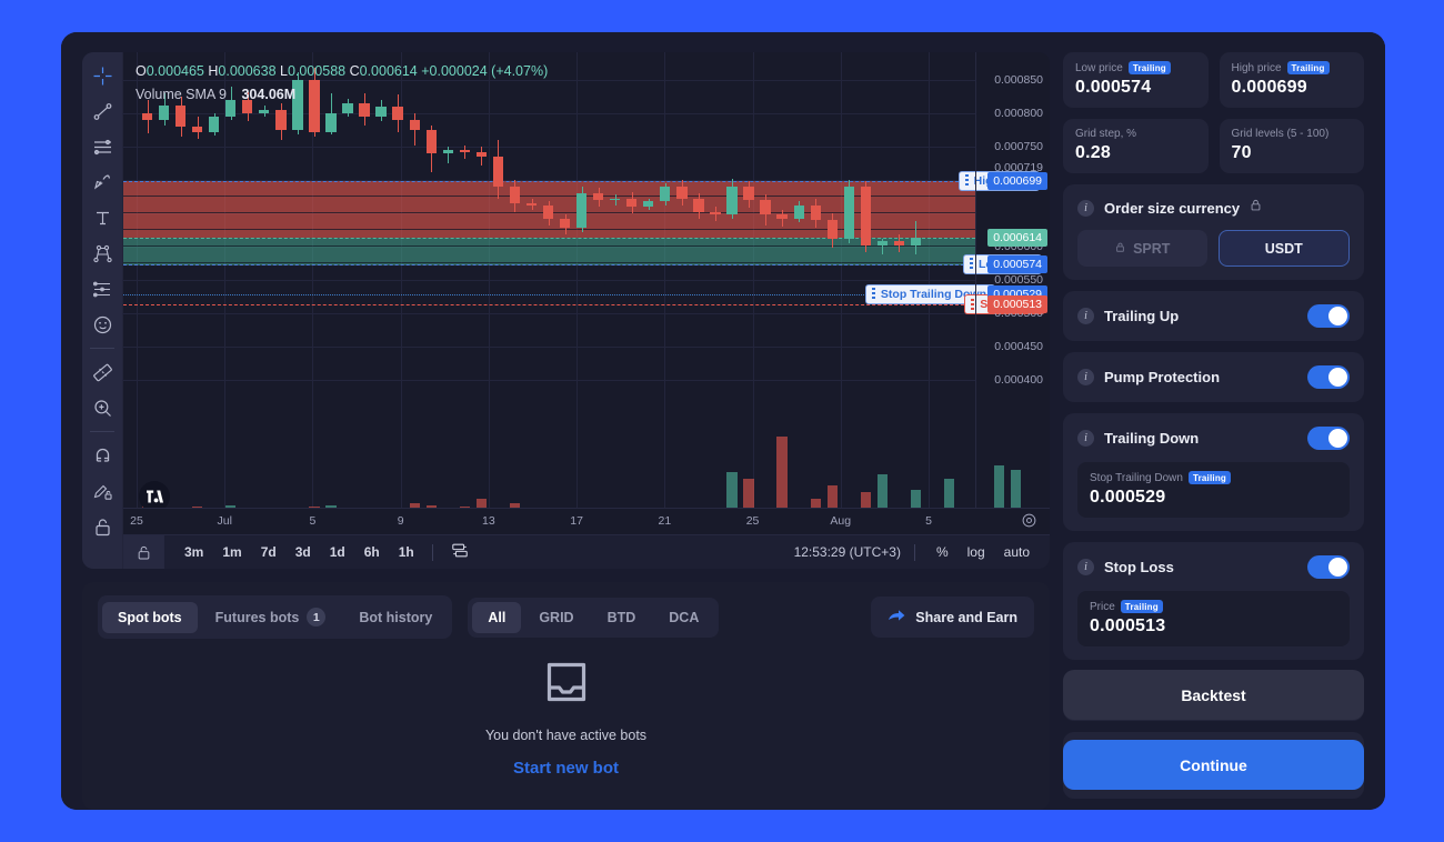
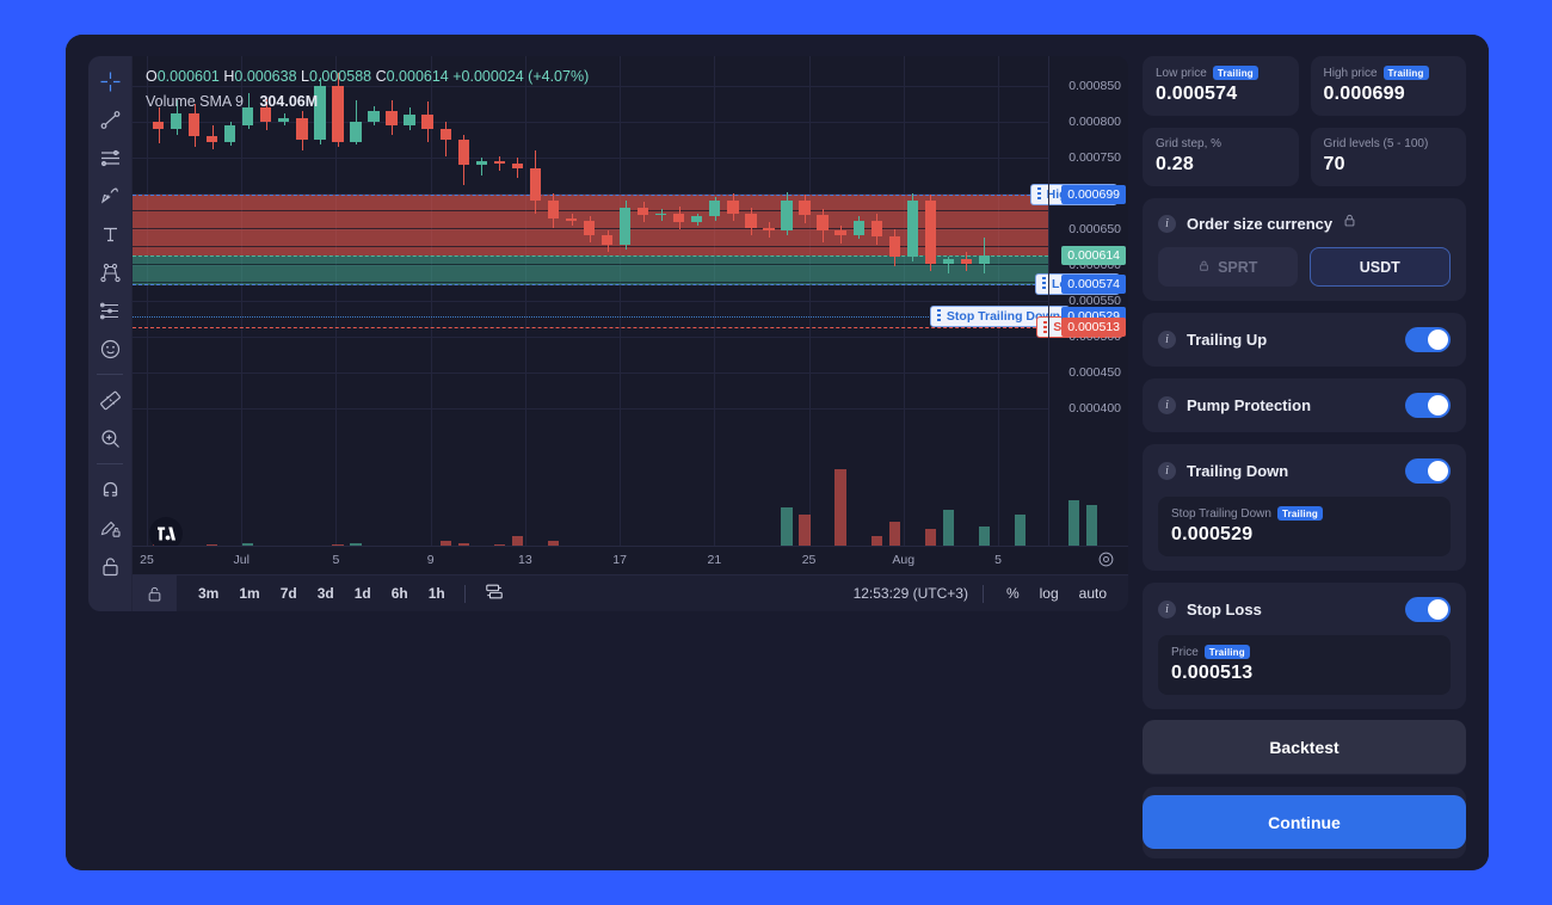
- O0.000465 H0.000638 L0.000588 C0.000614 +0.000024 (+4.07%)
+ O0.000601 H0.000638 L0.000588 C0.000614 +0.000024 (+4.07%)
  Volume SMA 9 304.06M
  Stop Trailing D
  0.000850
  0.000800
  0.000750
- 0.000719
+ 0.000650
  0.000600
  0.000550
  0.000450
  0.000400
  0.000699
  0.000614
  0.000574
  0.000529
  0.000513
  25
  Jul
  5
  9
  13
  17
  21
  25
  Aug
  5
  3m
  1m
  7d
  3d
  1d
  6h
  1h
  12:53:29 (UTC+3)
  %
  log
  auto
- Spot bots
- Futures bots
- 1
- Bot history
- All
- GRID
- BTD
- DCA
- Share and Earn
- You don't have active bots
- Start new bot
  Low price
  Trailing
  0.000574
  High price
  Trailing
  0.000699
  Grid step, %
  0.28
  Grid levels (5 - 100)
  70
  i
  Order size currency
  SPRT
  USDT
  i
  Trailing Up
  i
  Pump Protection
  i
  Trailing Down
  Stop Trailing Down
  Trailing
  0.000529
  i
  Stop Loss
  Price
  Trailing
  0.000513
  Backtest
  Continue
